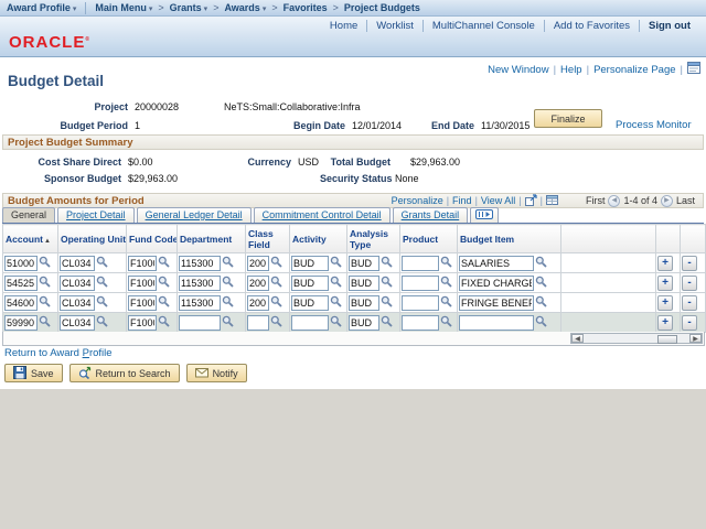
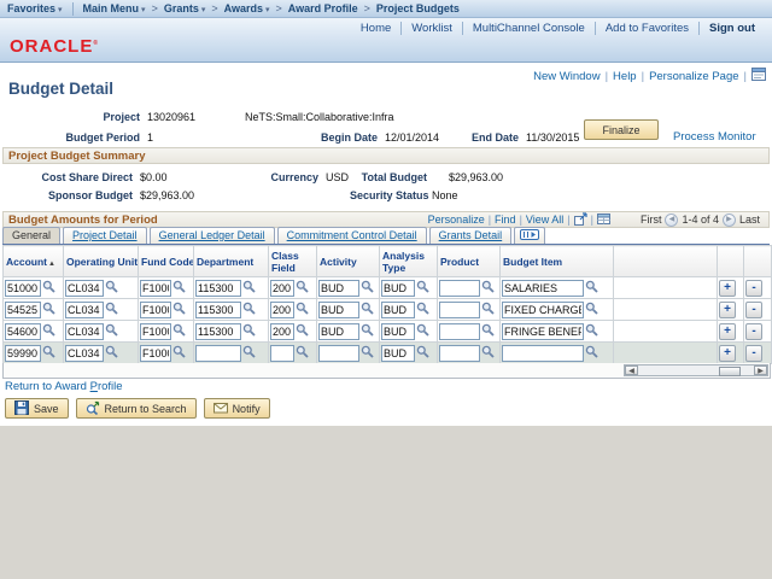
- Award Profile
+ Favorites
  Main Menu
  >
  Grants
  >
  Awards
  >
- Favorites
+ Award Profile
  >
  Project Budgets
  Home
  Worklist
  MultiChannel Console
  Add to Favorites
  Sign out
  ORACLE
  New Window
  |
  Help
  |
  Personalize Page
  |
  Budget Detail
  Project
- 20000028
+ 13020961
  NeTS:Small:Collaborative:Infra
  Budget Period
  1
  Begin Date
  12/01/2014
  End Date
  11/30/2015
  Finalize
  Process Monitor
  Project Budget Summary
  Cost Share Direct
  $0.00
  Currency
  USD
  Total Budget
  $29,963.00
  Sponsor Budget
  $29,963.00
  Security Status
  None
  Budget Amounts for Period
  Personalize
  |
  Find
  |
  View All
  |
  |
  First
  1-4 of 4
  Last
  General
  Project Detail
  General Ledger Detail
  Commitment Control Detail
  Grants Detail
  Account	Operating Unit	Fund Code	Department	Class Field	Activity	Analysis Type	Product	Budget Item
  51000	CL034	F100	115300	200	BUD	BUD		SALARIES		+	-
  54525	CL034	F100	115300	200	BUD	BUD		FIXED CHARG		+	-
  54600	CL034	F100	115300	200	BUD	BUD		FRINGE BENEF		+	-
  59990	CL034	F100				BUD				+	-
  Return to Award Profile
  Save
  Return to Search
  Notify
